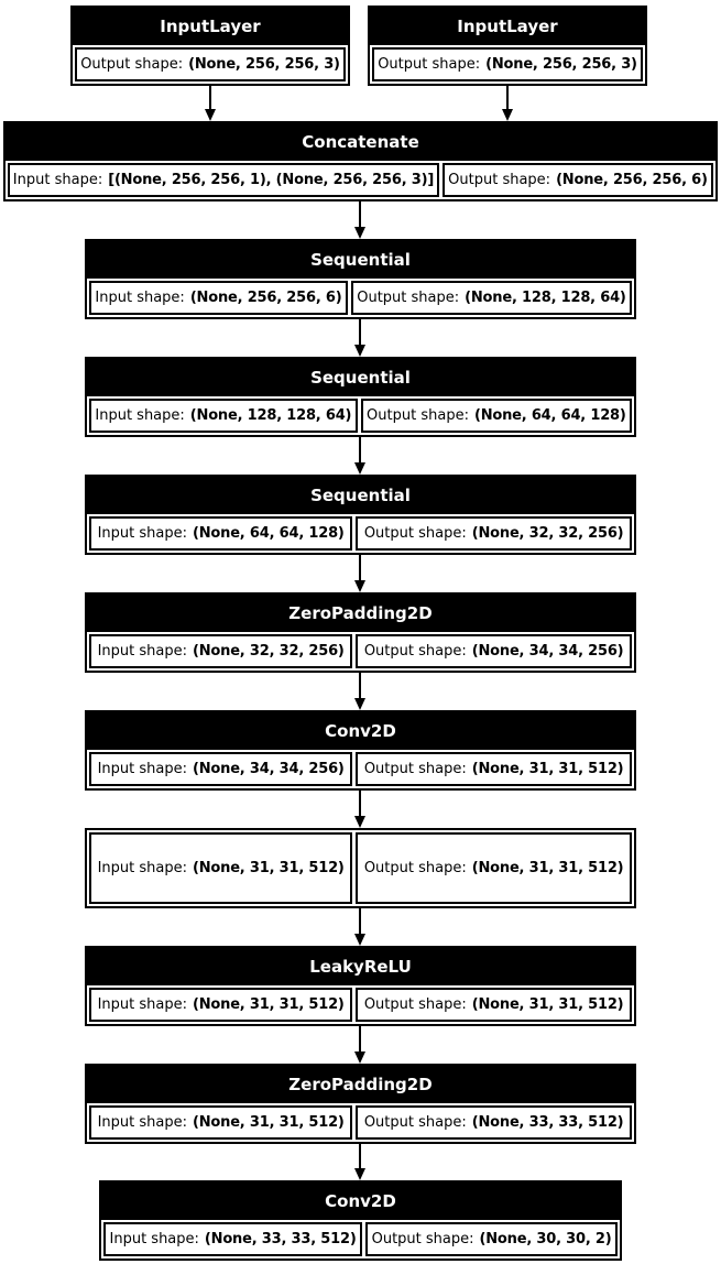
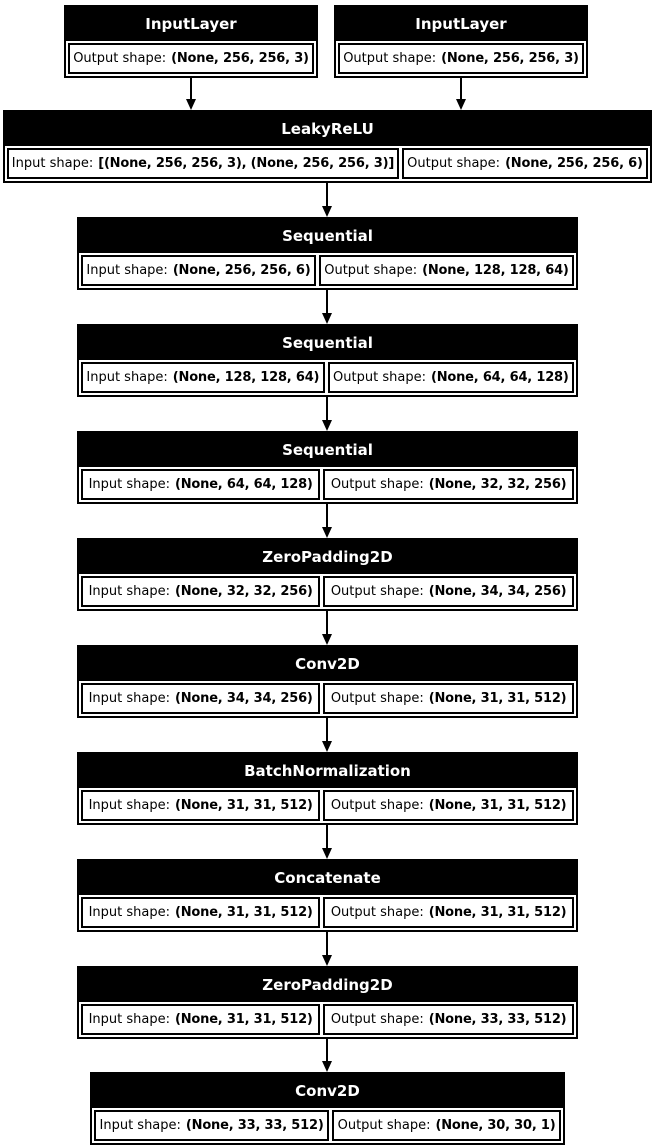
  InputLayer
  Output shape:
  (None, 256, 256, 3)
  InputLayer
  Output shape:
  (None, 256, 256, 3)
- Concatenate
+ LeakyReLU
  Input shape:
- [(None, 256, 256, 1), (None, 256, 256, 3)]
+ [(None, 256, 256, 3), (None, 256, 256, 3)]
  Output shape:
  (None, 256, 256, 6)
  Sequential
  Input shape:
  (None, 256, 256, 6)
  Output shape:
  (None, 128, 128, 64)
  Sequential
  Input shape:
  (None, 128, 128, 64)
  Output shape:
  (None, 64, 64, 128)
  Sequential
  Input shape:
  (None, 64, 64, 128)
  Output shape:
  (None, 32, 32, 256)
  ZeroPadding2D
  Input shape:
  (None, 32, 32, 256)
  Output shape:
  (None, 34, 34, 256)
  Conv2D
  Input shape:
  (None, 34, 34, 256)
  Output shape:
  (None, 31, 31, 512)
+ BatchNormalization
  Input shape:
  (None, 31, 31, 512)
  Output shape:
  (None, 31, 31, 512)
- LeakyReLU
+ Concatenate
  Input shape:
  (None, 31, 31, 512)
  Output shape:
  (None, 31, 31, 512)
  ZeroPadding2D
  Input shape:
  (None, 31, 31, 512)
  Output shape:
  (None, 33, 33, 512)
  Conv2D
  Input shape:
  (None, 33, 33, 512)
  Output shape:
- (None, 30, 30, 2)
+ (None, 30, 30, 1)
